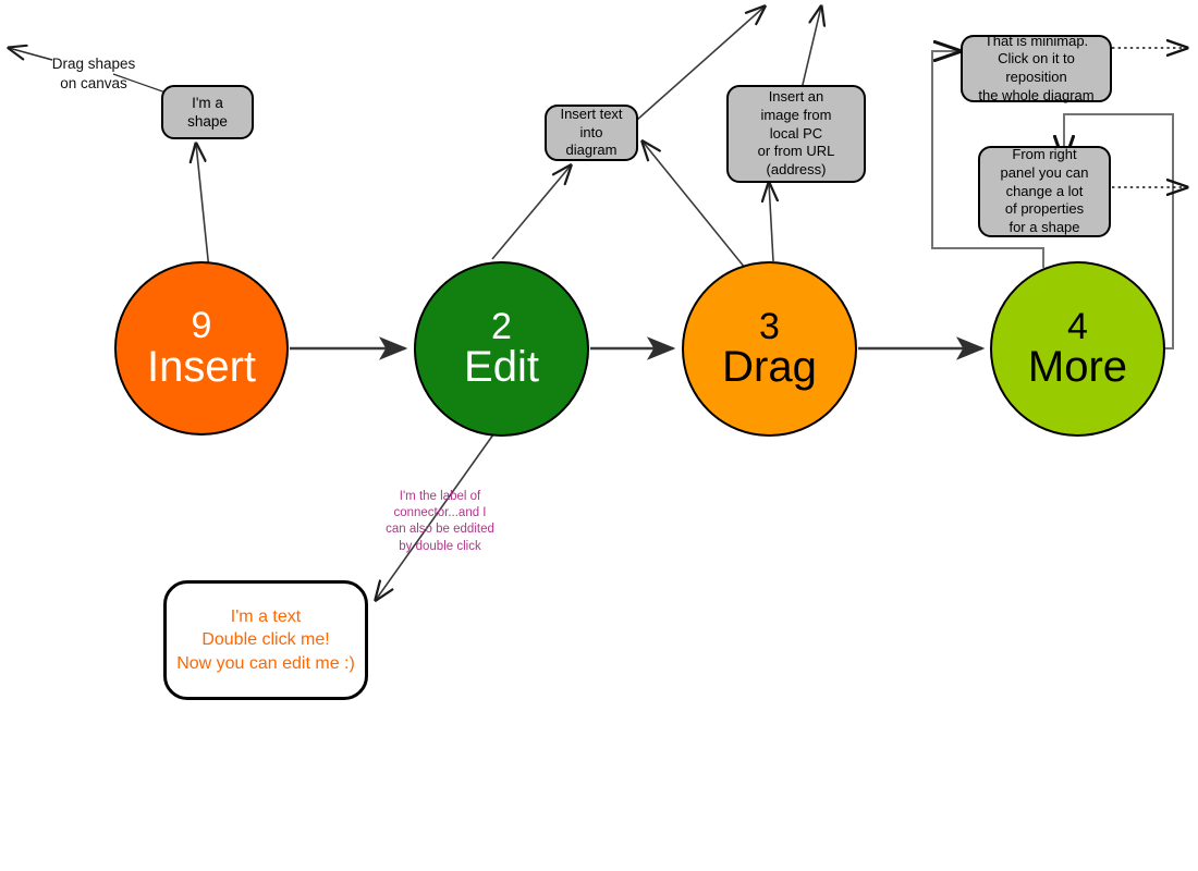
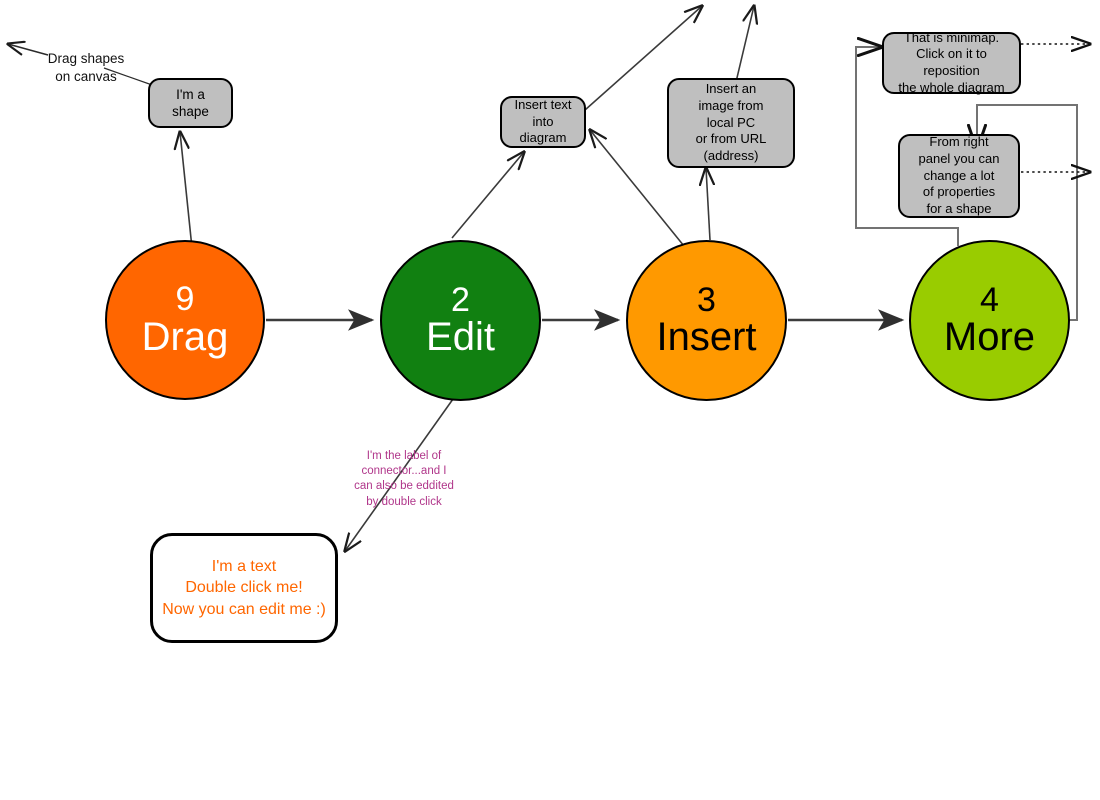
  Drag shapes
  on canvas
  I'm the label of
  connector...and I
  can also be eddited
  by double click
  I'm a shape
  Insert text
  into diagram
  Insert an
  image from
  local PC
  or from URL
  (address)
  That is minimap.
  Click on it to reposition
  the whole diagram
  From right
  panel you can
  change a lot
  of properties
  for a shape
  I'm a text
  Double click me!
  Now you can edit me :)
  9
- Insert
+ Drag
  2
  Edit
  3
- Drag
+ Insert
  4
  More
